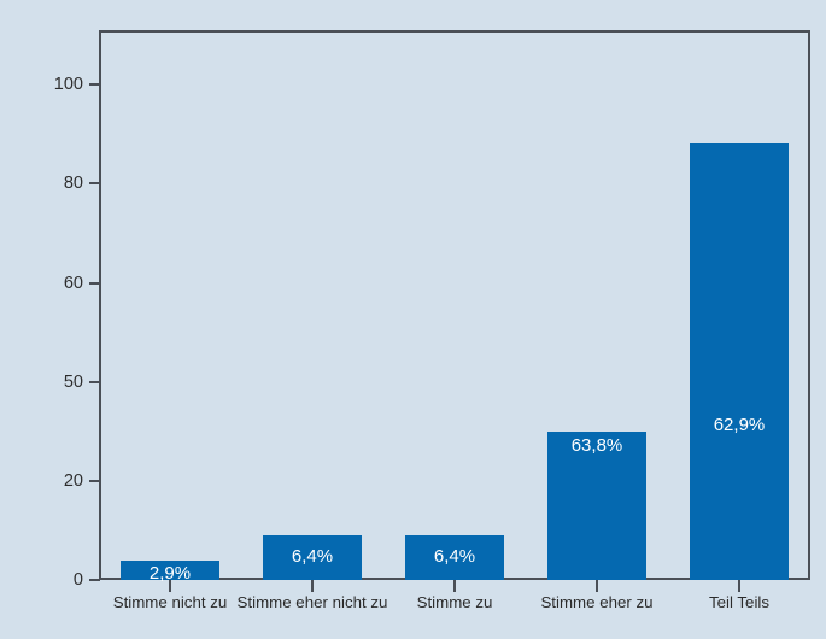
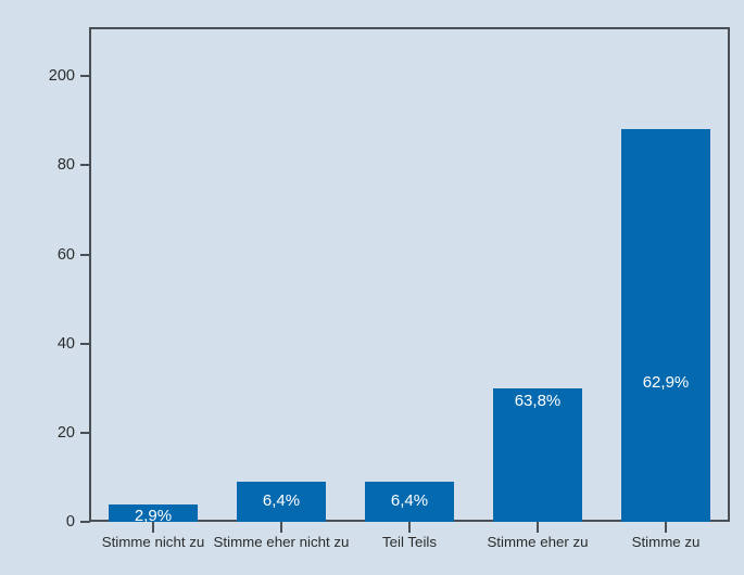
  0
  20
- 50
+ 40
  60
  80
- 100
+ 200
  Stimme nicht zu
  Stimme eher nicht zu
- Stimme zu
+ Teil Teils
  Stimme eher zu
- Teil Teils
+ Stimme zu
  2,9%
  6,4%
  6,4%
  63,8%
  62,9%
